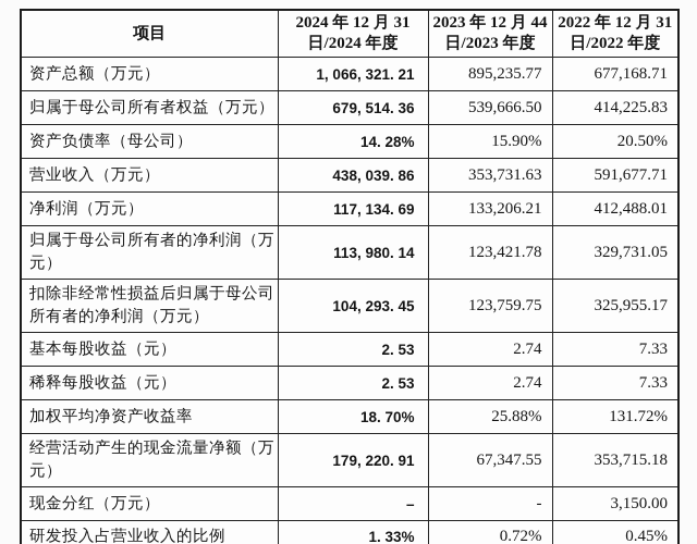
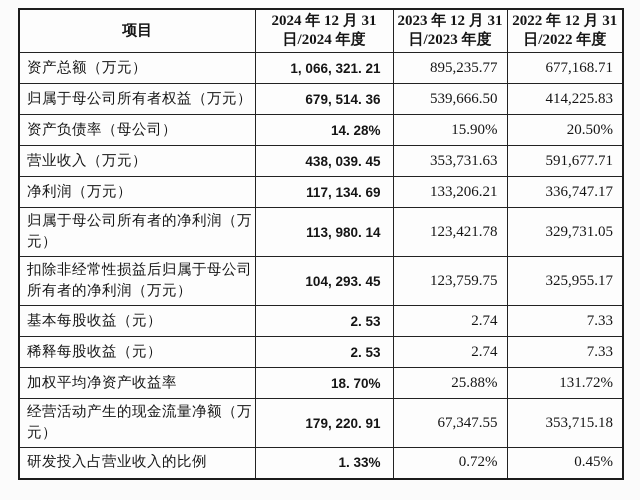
- 项目	2024 年 12 月 31 日/2024 年度	2023 年 12 月 44 日/2023 年度	2022 年 12 月 31 日/2022 年度
+ 项目	2024 年 12 月 31 日/2024 年度	2023 年 12 月 31 日/2023 年度	2022 年 12 月 31 日/2022 年度
  资产总额（万元）	1, 066, 321. 21	895,235.77	677,168.71
  归属于母公司所有者权益（万元）	679, 514. 36	539,666.50	414,225.83
  资产负债率（母公司）	14. 28%	15.90%	20.50%
- 营业收入（万元）	438, 039. 86	353,731.63	591,677.71
+ 营业收入（万元）	438, 039. 45	353,731.63	591,677.71
- 净利润（万元）	117, 134. 69	133,206.21	412,488.01
+ 净利润（万元）	117, 134. 69	133,206.21	336,747.17
  归属于母公司所有者的净利润（万元）	113, 980. 14	123,421.78	329,731.05
  扣除非经常性损益后归属于母公司所有者的净利润（万元）	104, 293. 45	123,759.75	325,955.17
  基本每股收益（元）	2. 53	2.74	7.33
  稀释每股收益（元）	2. 53	2.74	7.33
  加权平均净资产收益率	18. 70%	25.88%	131.72%
  经营活动产生的现金流量净额（万元）	179, 220. 91	67,347.55	353,715.18
- 现金分红（万元）	–	-	3,150.00
  研发投入占营业收入的比例	1. 33%	0.72%	0.45%
